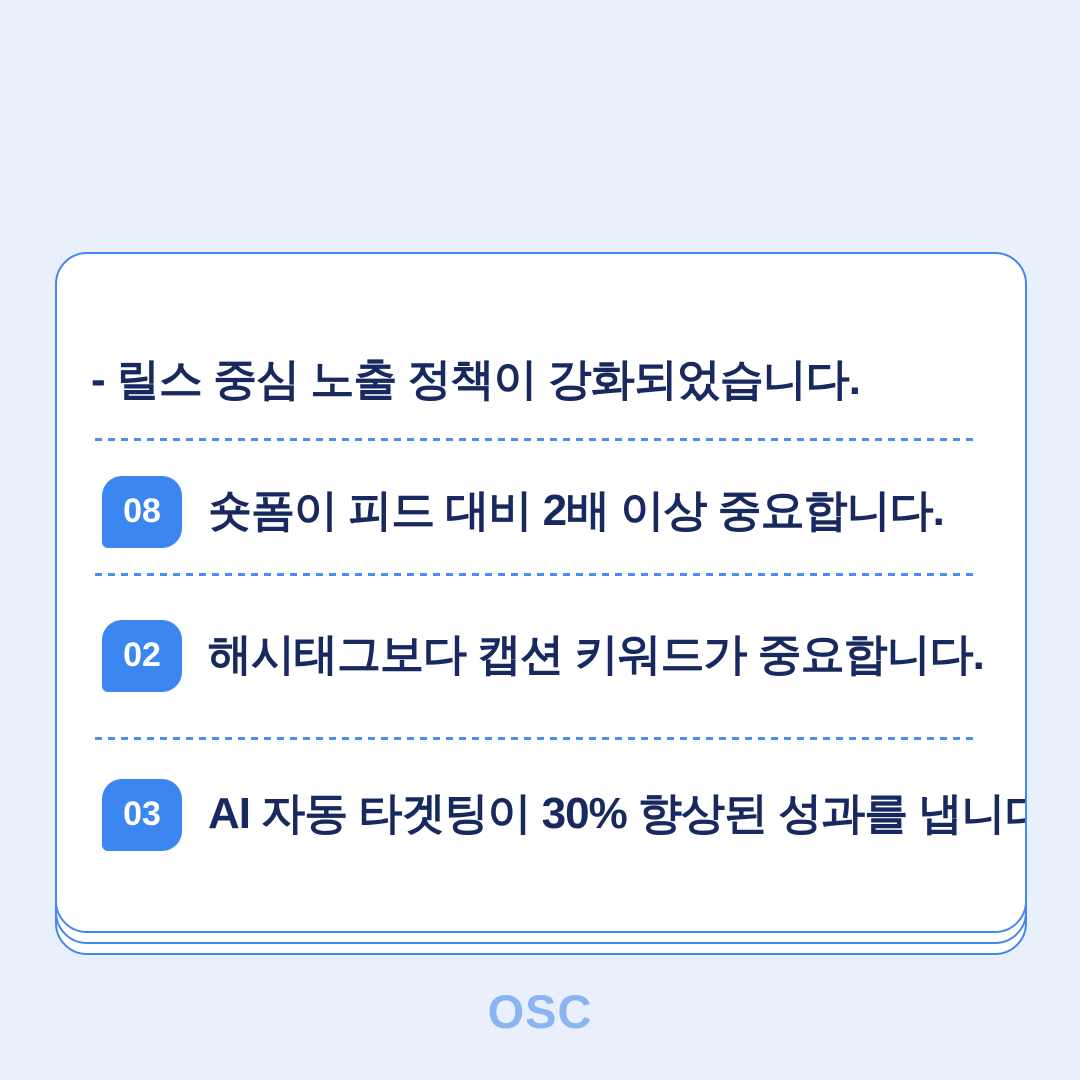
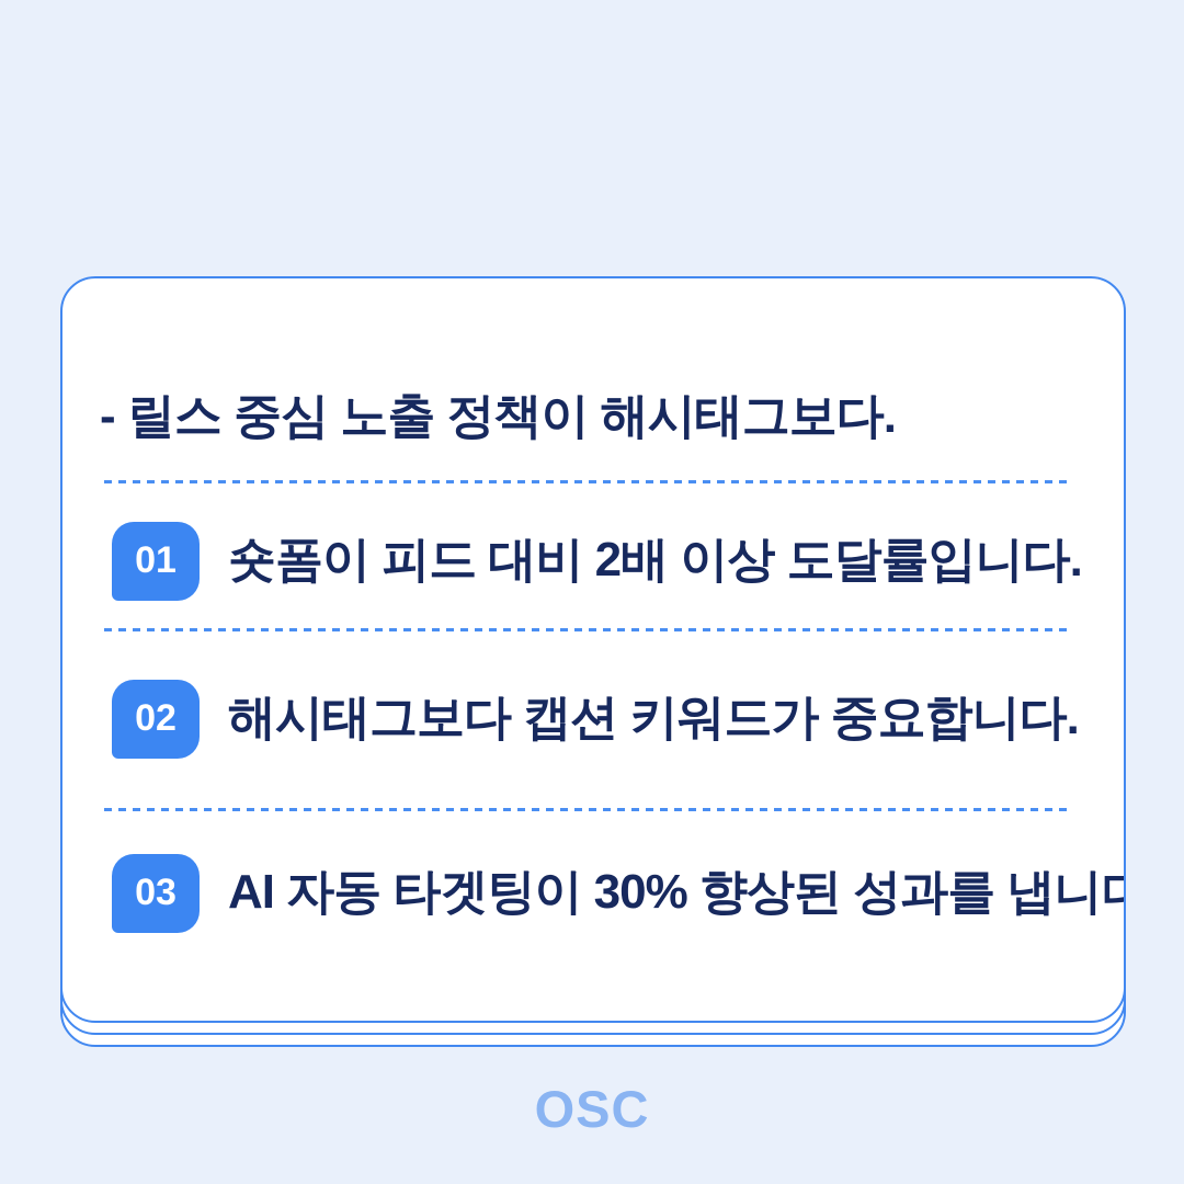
- - 릴스 중심 노출 정책이 강화되었습니다.
+ - 릴스 중심 노출 정책이 해시태그보다.
- 08
+ 01
- 숏폼이 피드 대비 2배 이상 중요합니다.
+ 숏폼이 피드 대비 2배 이상 도달률입니다.
  02
  해시태그보다 캡션 키워드가 중요합니다.
  03
  AI 자동 타겟팅이 30% 향상된 성과를 냅니
  OSC
